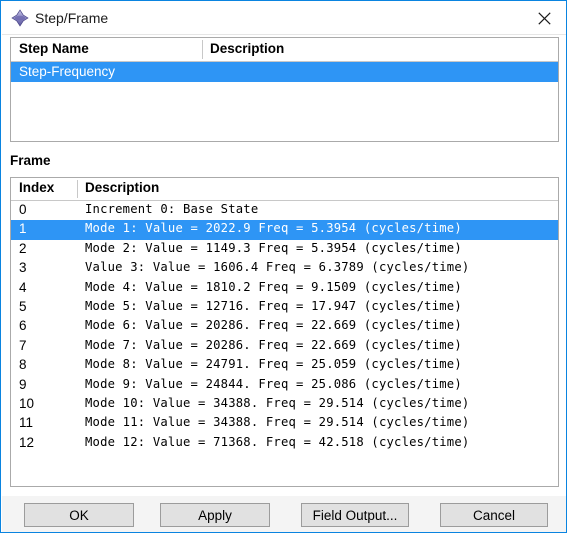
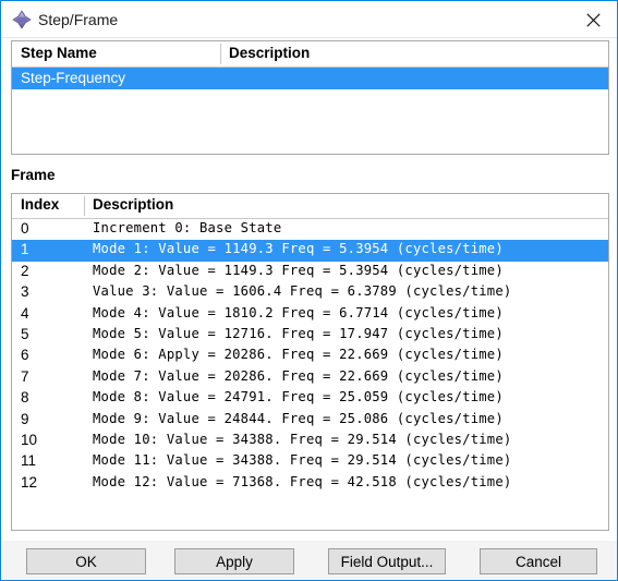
  Step/Frame
  Step Name
  Description
  Step-Frequency
  Frame
  Index
  Description
  0
  Increment 0: Base State
  1
- Mode 1: Value = 2022.9 Freq = 5.3954 (cycles/time)
+ Mode 1: Value = 1149.3 Freq = 5.3954 (cycles/time)
  2
  Mode 2: Value = 1149.3 Freq = 5.3954 (cycles/time)
  3
  Value 3: Value = 1606.4 Freq = 6.3789 (cycles/time)
  4
- Mode 4: Value = 1810.2 Freq = 9.1509 (cycles/time)
+ Mode 4: Value = 1810.2 Freq = 6.7714 (cycles/time)
  5
  Mode 5: Value = 12716. Freq = 17.947 (cycles/time)
  6
- Mode 6: Value = 20286. Freq = 22.669 (cycles/time)
+ Mode 6: Apply = 20286. Freq = 22.669 (cycles/time)
  7
  Mode 7: Value = 20286. Freq = 22.669 (cycles/time)
  8
  Mode 8: Value = 24791. Freq = 25.059 (cycles/time)
  9
  Mode 9: Value = 24844. Freq = 25.086 (cycles/time)
  10
  Mode 10: Value = 34388. Freq = 29.514 (cycles/time)
  11
  Mode 11: Value = 34388. Freq = 29.514 (cycles/time)
  12
  Mode 12: Value = 71368. Freq = 42.518 (cycles/time)
  OK
  Apply
  Field Output...
  Cancel
